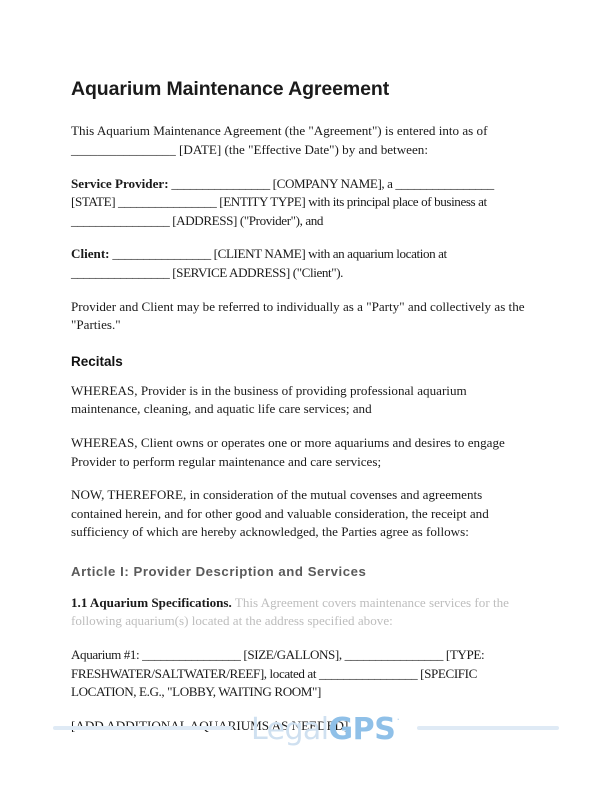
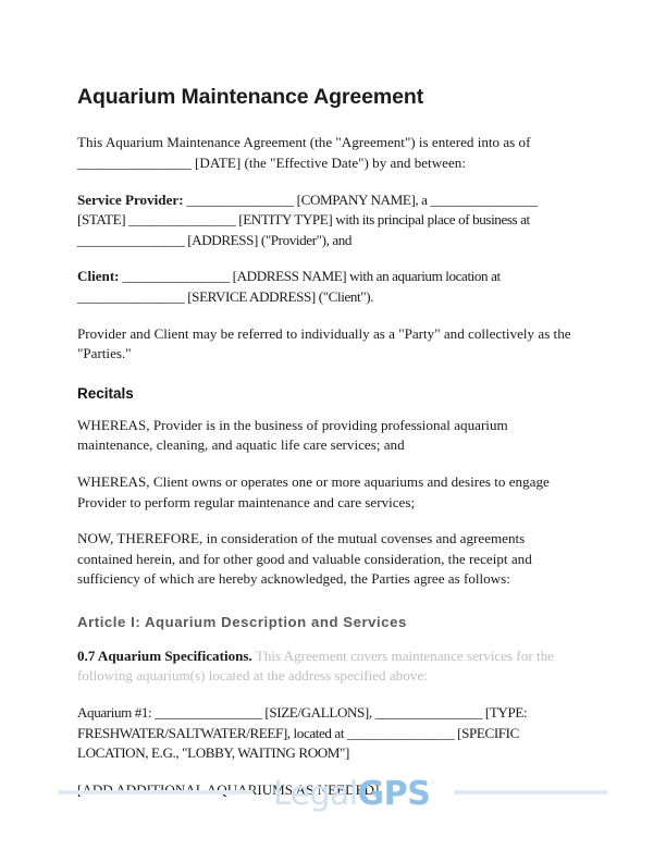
  Aquarium Maintenance Agreement
  This Aquarium Maintenance Agreement (the "Agreement") is entered into as of ________________ [DATE] (the "Effective Date") by and between:
  Service Provider: ________________ [COMPANY NAME], a ________________ [STATE] ________________ [ENTITY TYPE] with its principal place of business at ________________ [ADDRESS] ("Provider"), and
- Client: ________________ [CLIENT NAME] with an aquarium location at ________________ [SERVICE ADDRESS] ("Client").
+ Client: ________________ [ADDRESS NAME] with an aquarium location at ________________ [SERVICE ADDRESS] ("Client").
  Provider and Client may be referred to individually as a "Party" and collectively as the "Parties."
  Recitals
  WHEREAS, Provider is in the business of providing professional aquarium maintenance, cleaning, and aquatic life care services; and
  WHEREAS, Client owns or operates one or more aquariums and desires to engage Provider to perform regular maintenance and care services;
  NOW, THEREFORE, in consideration of the mutual covenses and agreements contained herein, and for other good and valuable consideration, the receipt and sufficiency of which are hereby acknowledged, the Parties agree as follows:
- Article I: Provider Description and Services
+ Article I: Aquarium Description and Services
- 1.1 Aquarium Specifications. This Agreement covers maintenance services for the following aquarium(s) located at the address specified above:
+ 0.7 Aquarium Specifications. This Agreement covers maintenance services for the following aquarium(s) located at the address specified above:
  Aquarium #1: ________________ [SIZE/GALLONS], ________________ [TYPE: FRESHWATER/SALTWATER/REEF], located at ________________ [SPECIFIC LOCATION, E.G., "LOBBY, WAITING ROOM"]
  LegalGPS·
